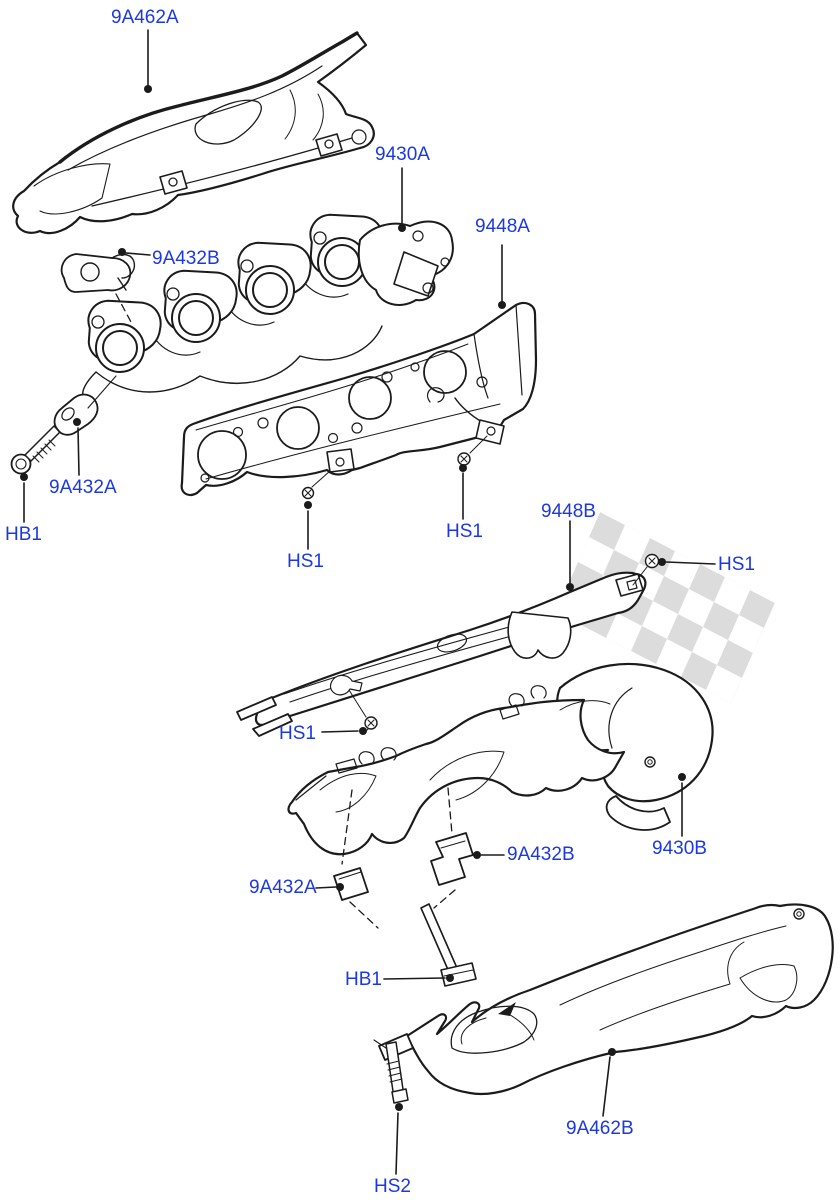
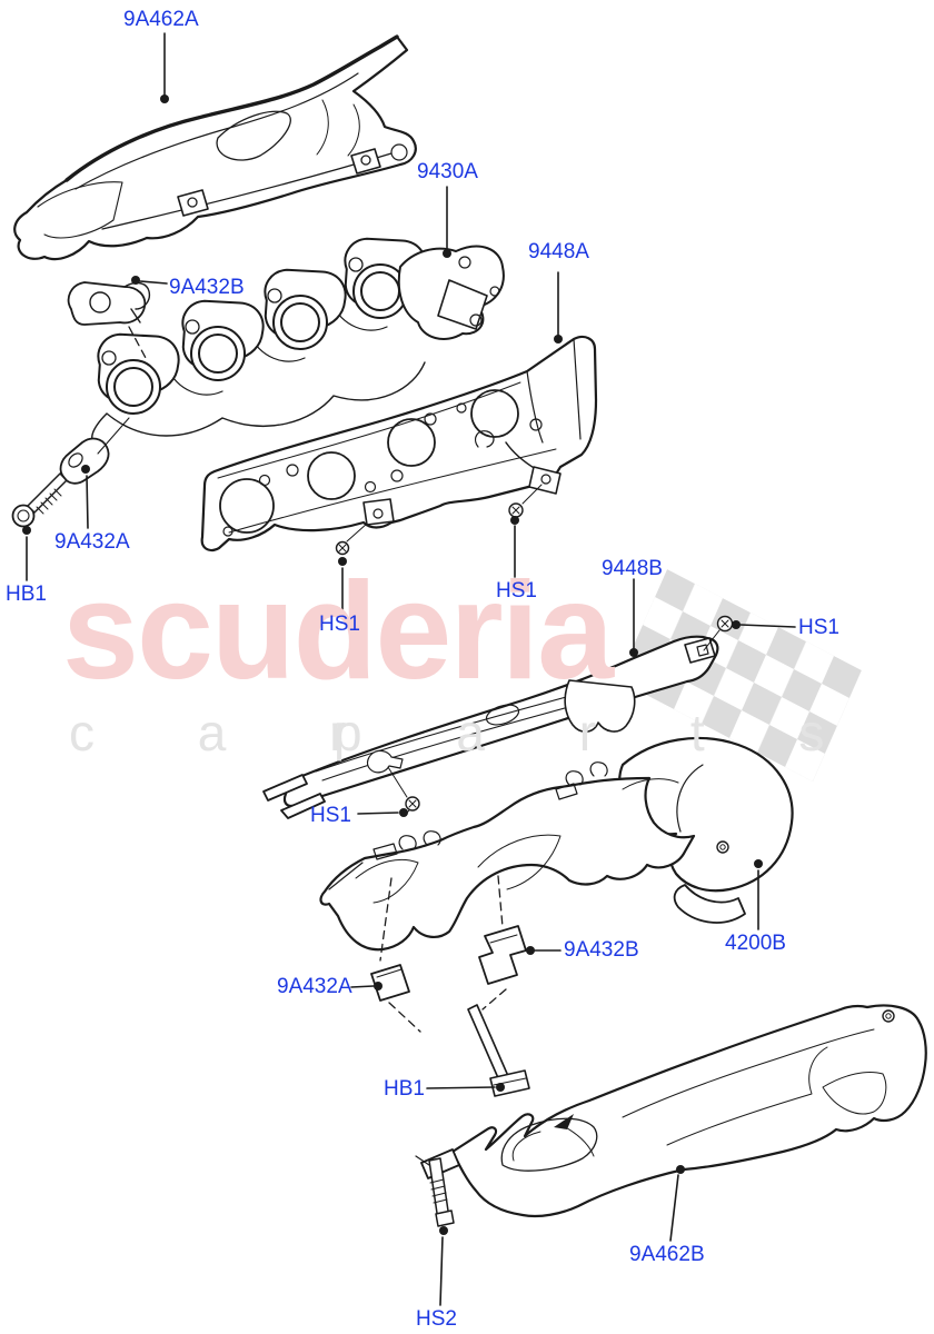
+ scuderia
+ c a r
+ p a r t s
  9A462A
  9430A
  9448A
  9A432B
  9A432A
  HB1
  HS1
  HS1
  9448B
  HS1
  HS1
  9A432B
  9A432A
  HB1
- 9430B
+ 4200B
  9A462B
  HS2
